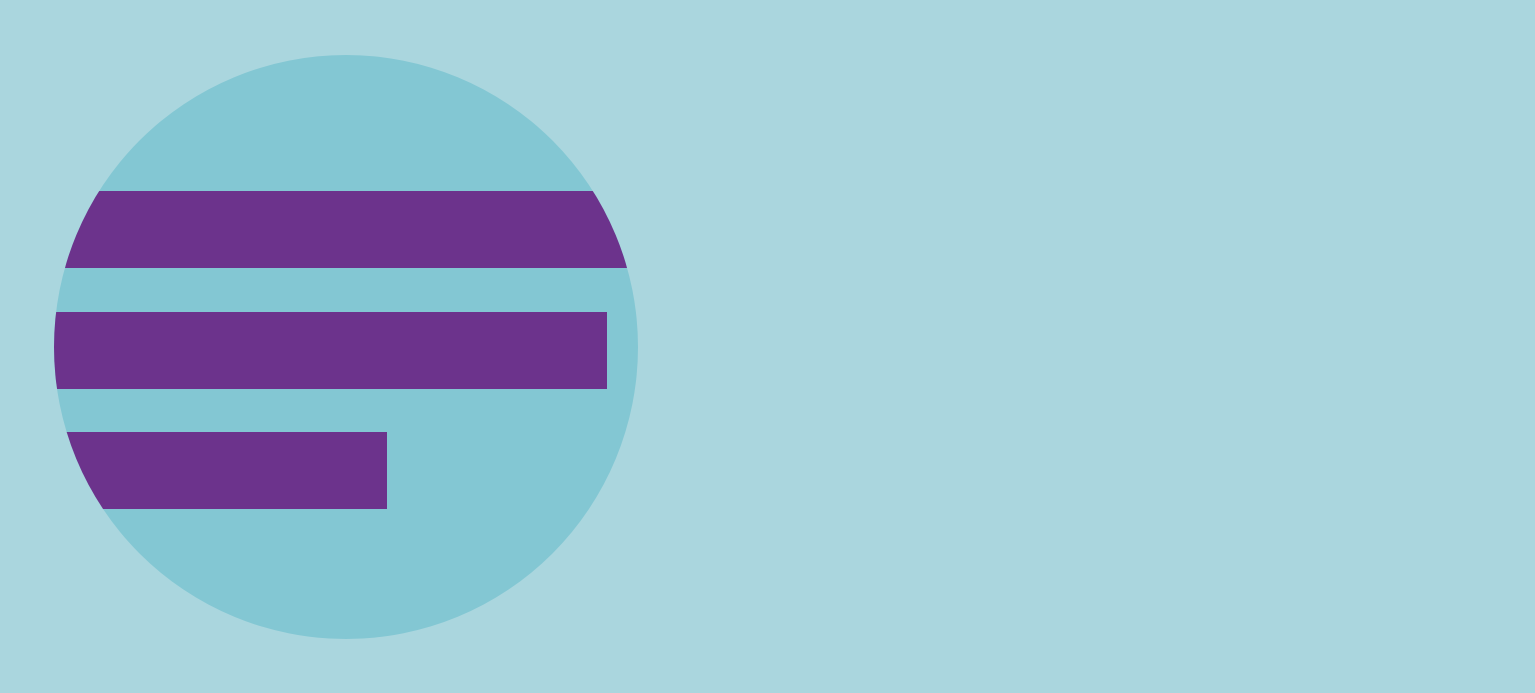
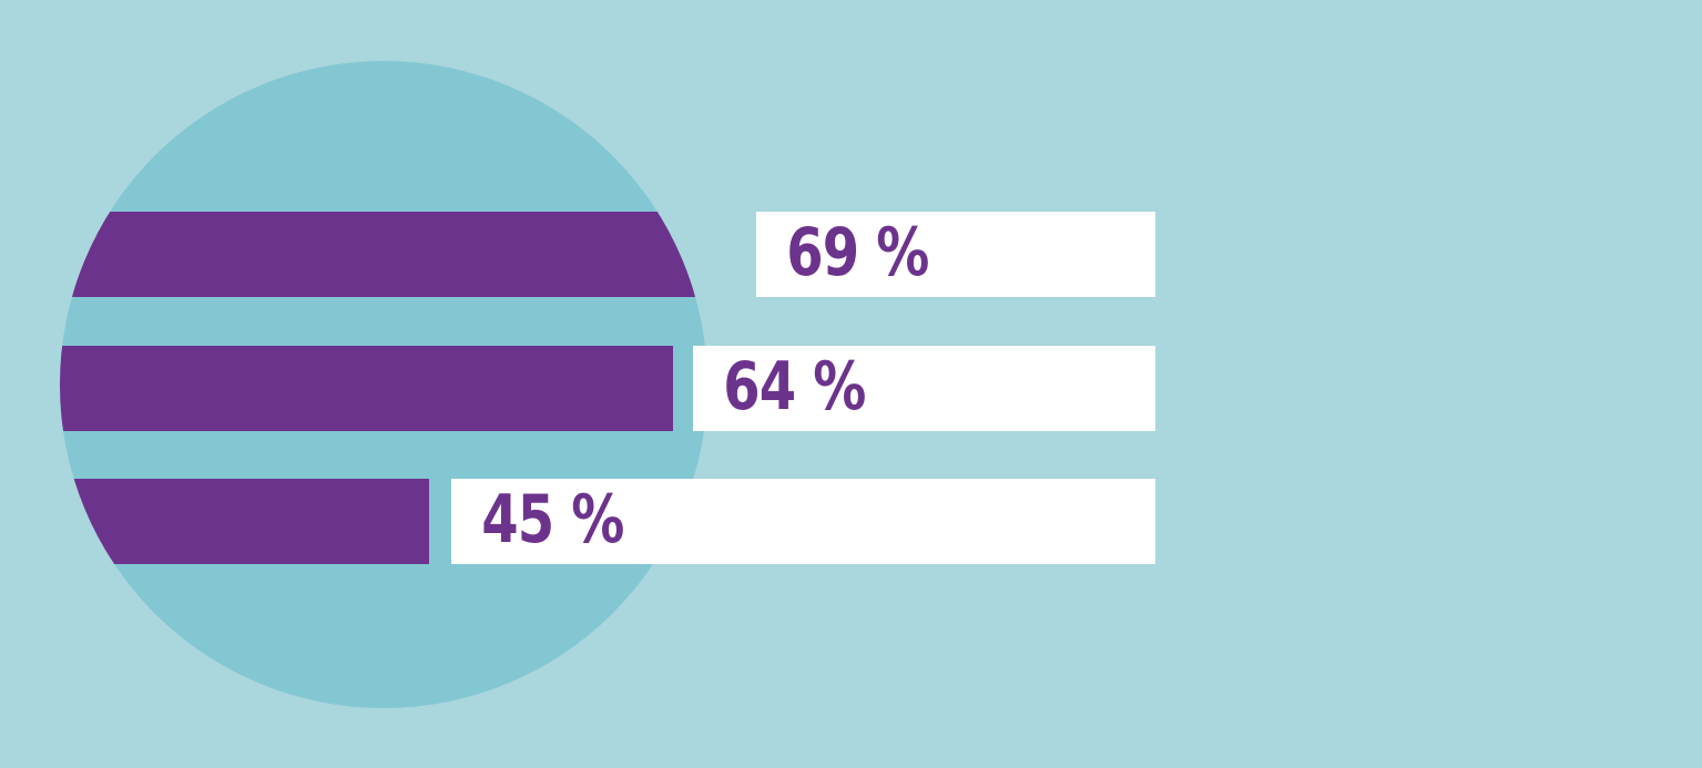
+ 69 %
+ 64 %
+ 45 %
